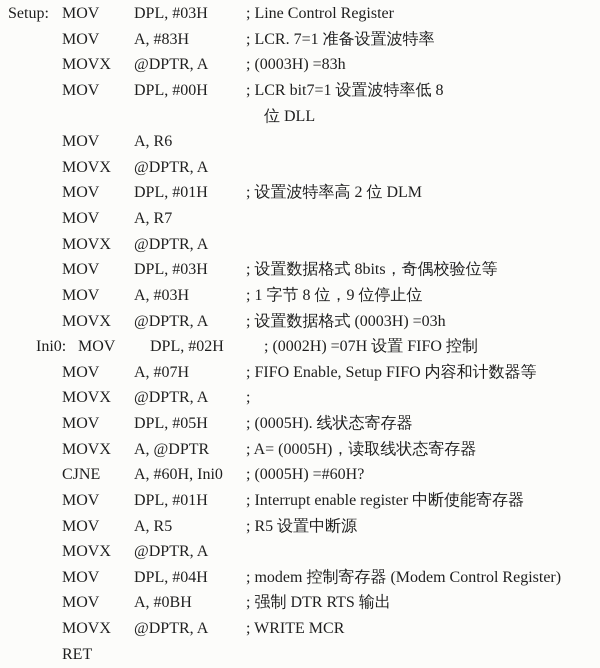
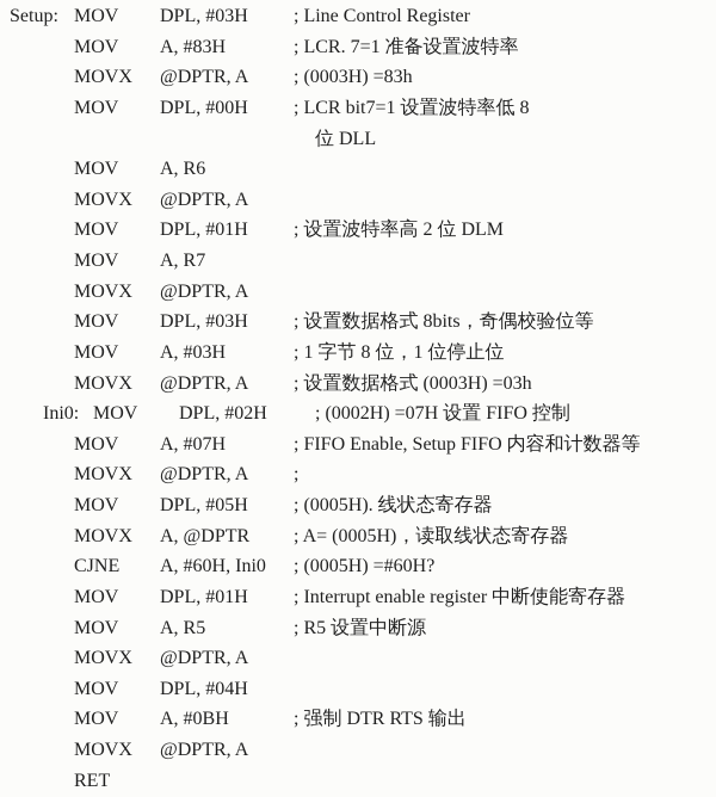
  Setup:
  MOV
  DPL, #03H
  ; Line Control Register
  MOV
  A, #83H
  ; LCR. 7=1 准备设置波特率
  MOVX
  @DPTR, A
  ; (0003H) =83h
  MOV
  DPL, #00H
  ; LCR bit7=1 设置波特率低 8
  位 DLL
  MOV
  A, R6
  MOVX
  @DPTR, A
  MOV
  DPL, #01H
  ; 设置波特率高 2 位 DLM
  MOV
  A, R7
  MOVX
  @DPTR, A
  MOV
  DPL, #03H
  ; 设置数据格式 8bits，奇偶校验位等
  MOV
  A, #03H
- ; 1 字节 8 位，9 位停止位
+ ; 1 字节 8 位，1 位停止位
  MOVX
  @DPTR, A
  ; 设置数据格式 (0003H) =03h
  Ini0:
  MOV
  DPL, #02H
  ; (0002H) =07H 设置 FIFO 控制
  MOV
  A, #07H
  ; FIFO Enable, Setup FIFO 内容和计数器等
  MOVX
  @DPTR, A
  ;
  MOV
  DPL, #05H
  ; (0005H). 线状态寄存器
  MOVX
  A, @DPTR
  ; A= (0005H)，读取线状态寄存器
  CJNE
  A, #60H, Ini0
  ; (0005H) =#60H?
  MOV
  DPL, #01H
  ; Interrupt enable register 中断使能寄存器
  MOV
  A, R5
  ; R5 设置中断源
  MOVX
  @DPTR, A
  MOV
  DPL, #04H
- ; modem 控制寄存器 (Modem Control Register)
  MOV
  A, #0BH
  ; 强制 DTR RTS 输出
  MOVX
  @DPTR, A
- ; WRITE MCR
  RET
